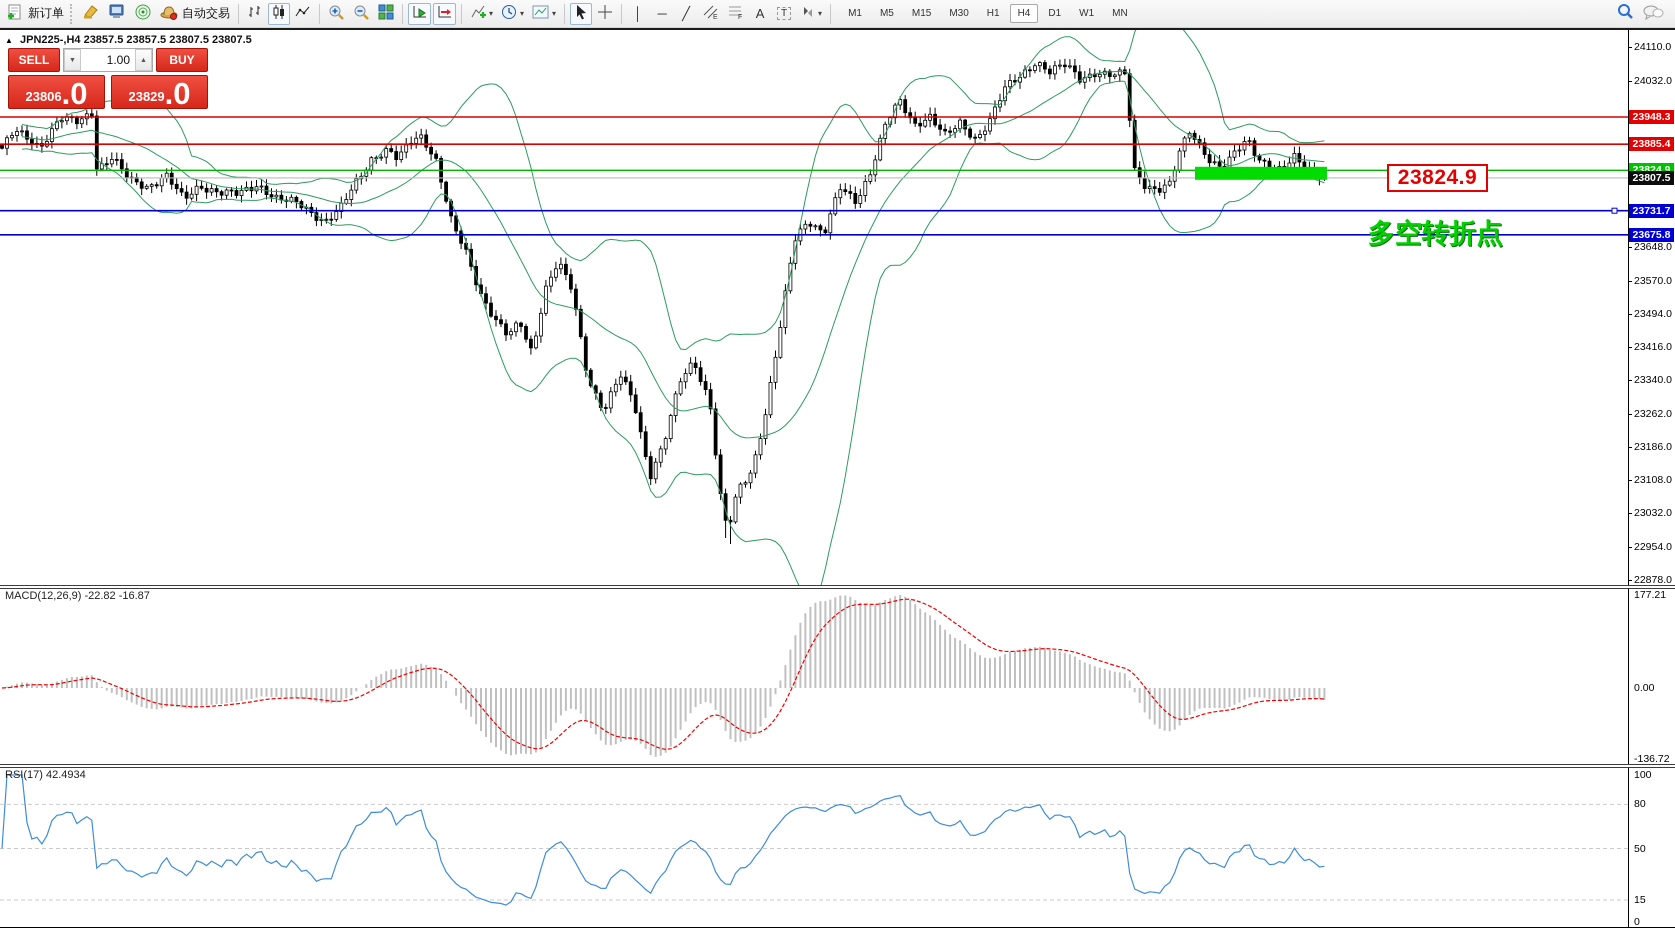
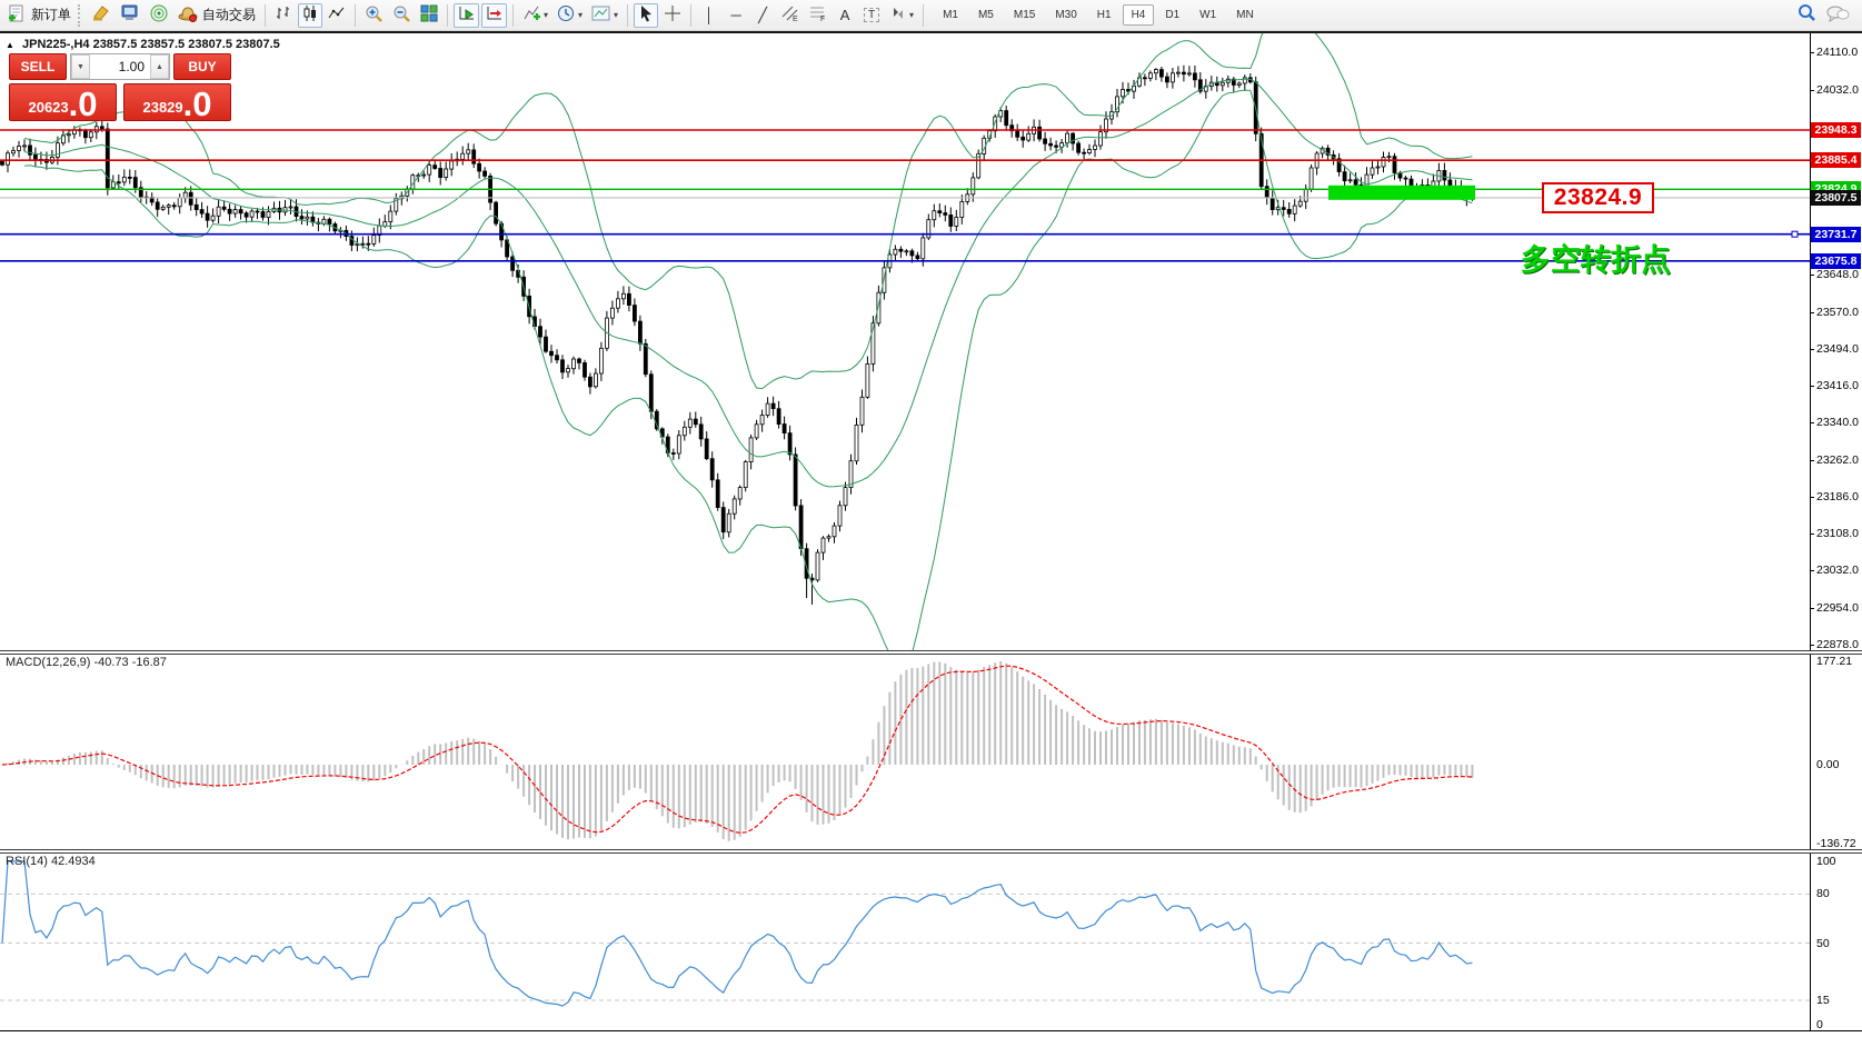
  新订单
  自动交易
  ▾
  ▾
  ▾
  │
  ─
  ╱
  A
  T
  ▾
  M1
  M5
  M15
  M30
  H1
  H4
  D1
  W1
  MN
  24110.0
  24032.0
  23648.0
  23570.0
  23494.0
  23416.0
  23340.0
  23262.0
  23186.0
  23108.0
  23032.0
  22954.0
  22878.0
  23948.3
  23885.4
  23807.5
  23731.7
  23675.8
  ▲ JPN225-,H4 23857.5 23857.5 23807.5 23807.5
  SELL
  1.00
  BUY
- 23806
+ 20623
  .0
  23829
  .0
- MACD(12,26,9) -22.82 -16.87
+ MACD(12,26,9) -40.73 -16.87
- RSI(17) 42.4934
+ RSI(14) 42.4934
  177.21
  0.00
  -136.72
  100
  80
  50
  15
  0
  23824.9
  多空转折点
